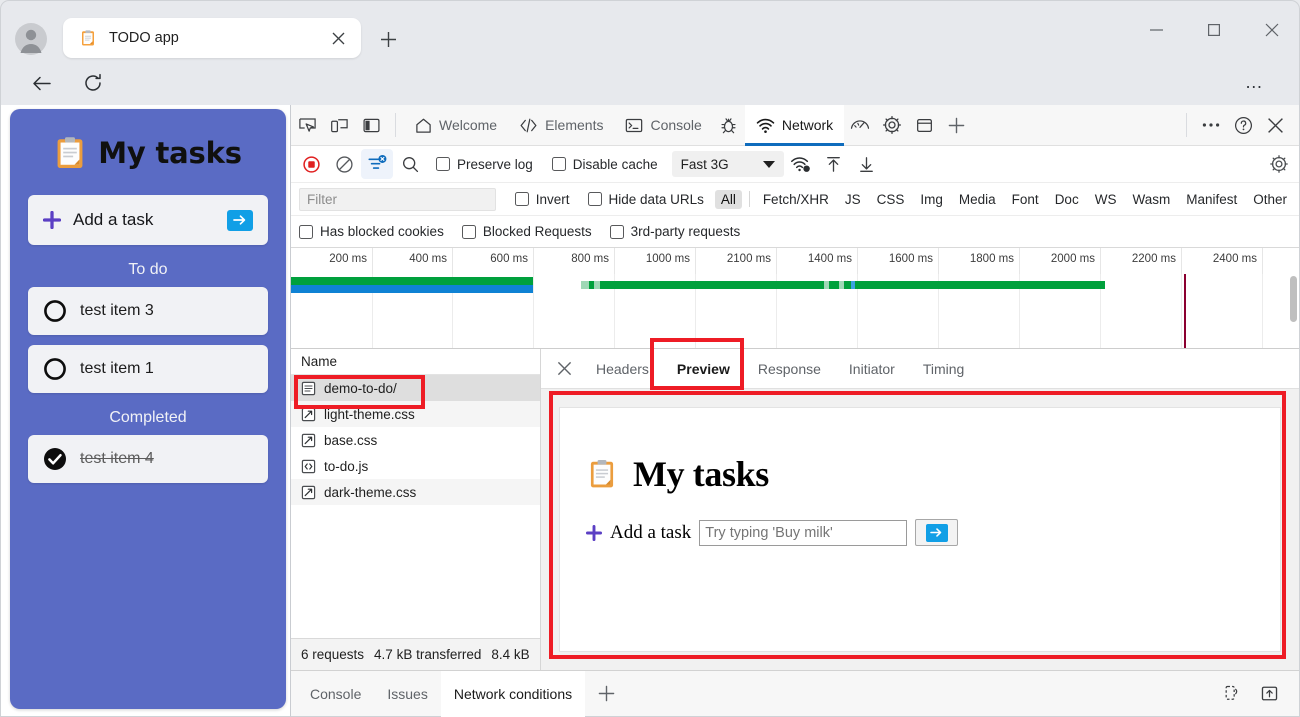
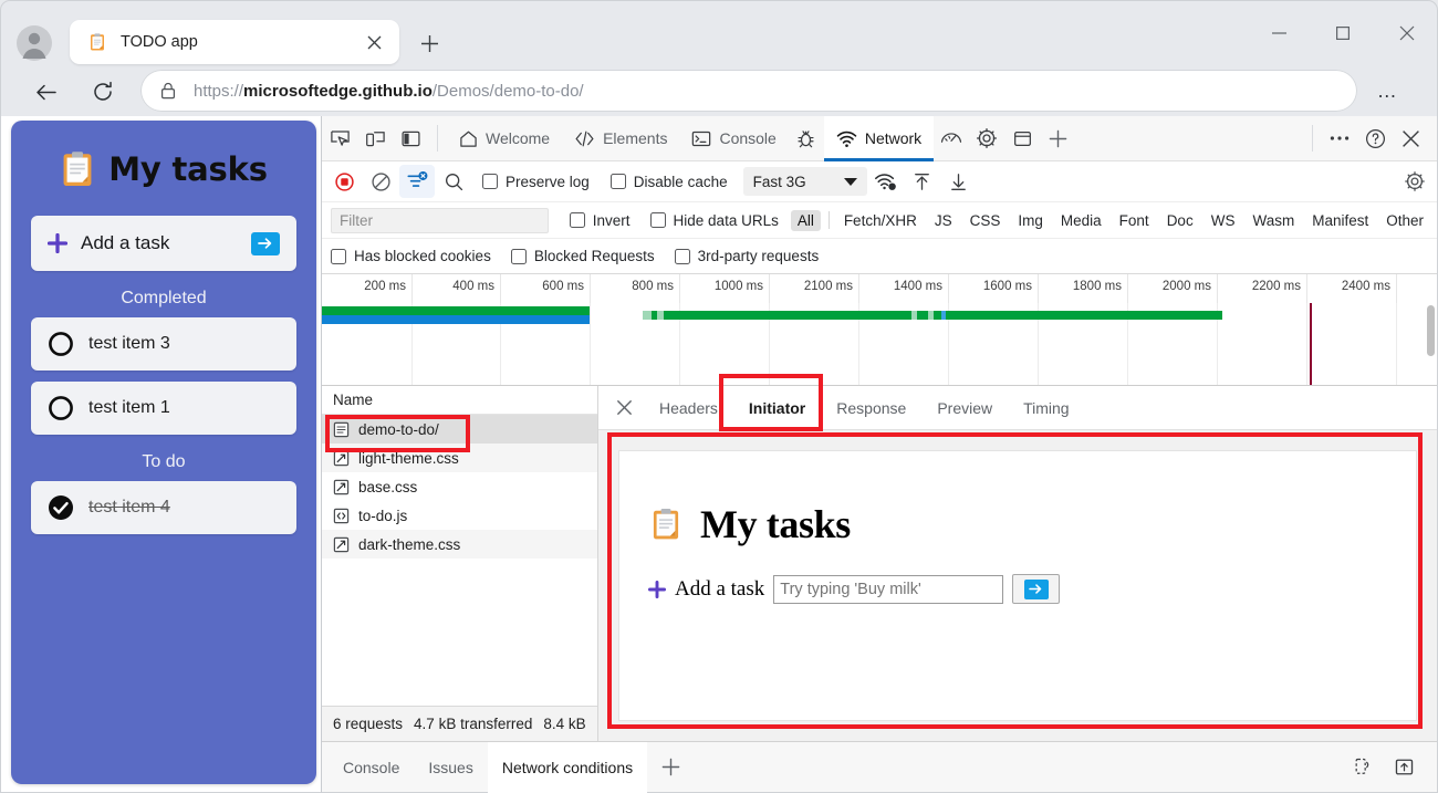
  TODO app
+ https://microsoftedge.github.io/Demos/demo-to-do/
  …
  My tasks
  Add a task
- To do
+ Completed
  test item 3
  test item 1
- Completed
+ To do
  test item 4
  Welcome
  Elements
  Console
  Network
  Preserve log
  Disable cache
  Fast 3G
  Filter
  Invert
  Hide data URLs
  All
  Fetch/XHR
  JS
  CSS
  Img
  Media
  Font
  Doc
  WS
  Wasm
  Manifest
  Other
  Has blocked cookies
  Blocked Requests
  3rd-party requests
  200 ms
  400 ms
  600 ms
  800 ms
  1000 ms
  2100 ms
  1400 ms
  1600 ms
  1800 ms
  2000 ms
  2200 ms
  2400 ms
  Name
  demo-to-do/
  light-theme.css
  base.css
  to-do.js
  dark-theme.css
  6 requests
  4.7 kB transferred
  8.4 kB
  Headers
- Preview
+ Initiator
  Response
- Initiator
+ Preview
  Timing
  My tasks
  Add a task
  Try typing 'Buy milk'
  Console
  Issues
  Network conditions
